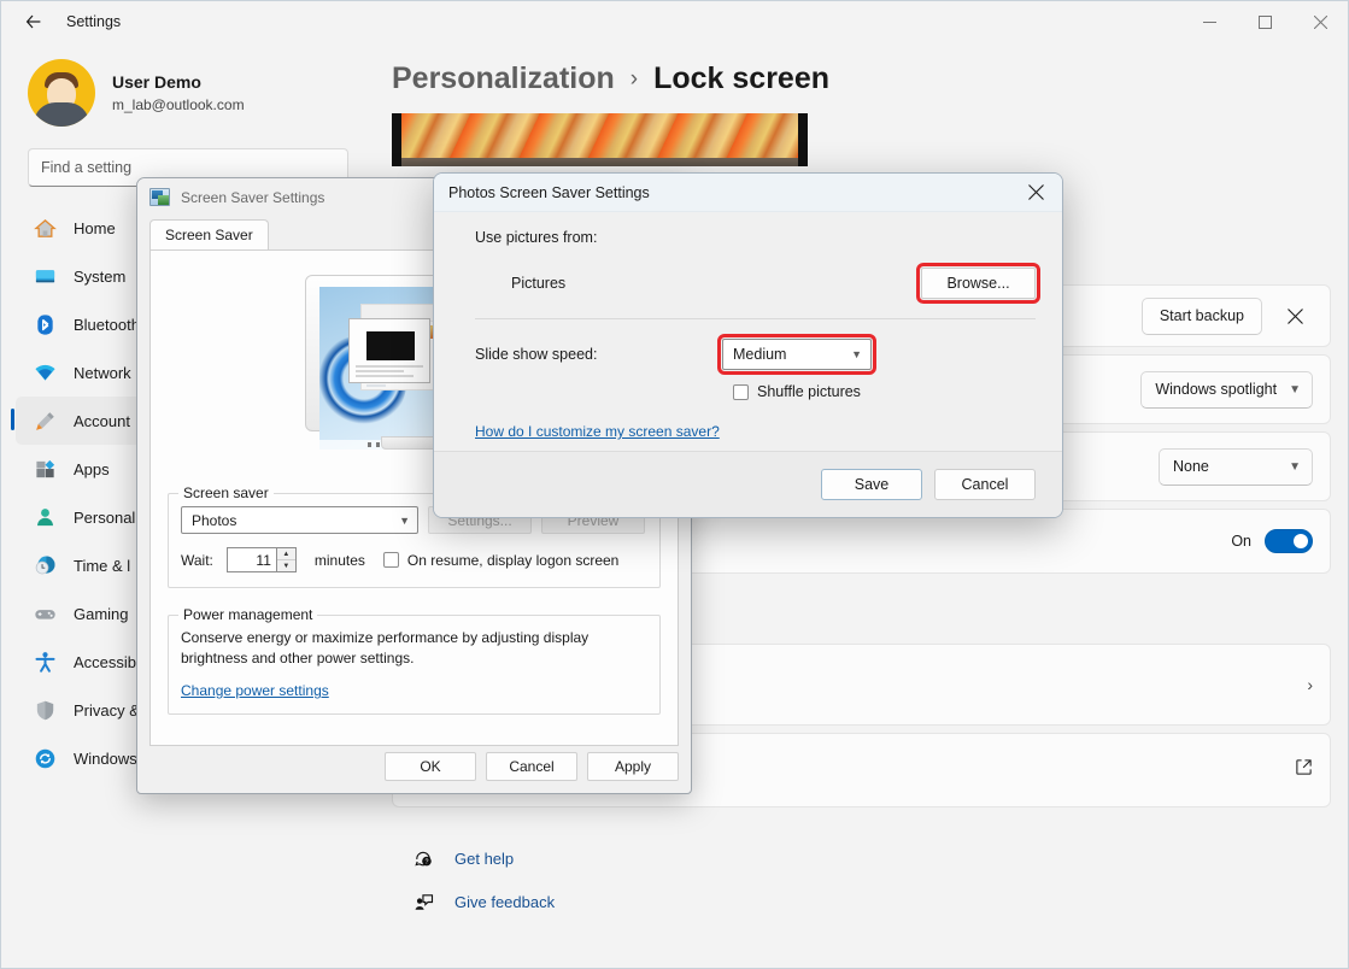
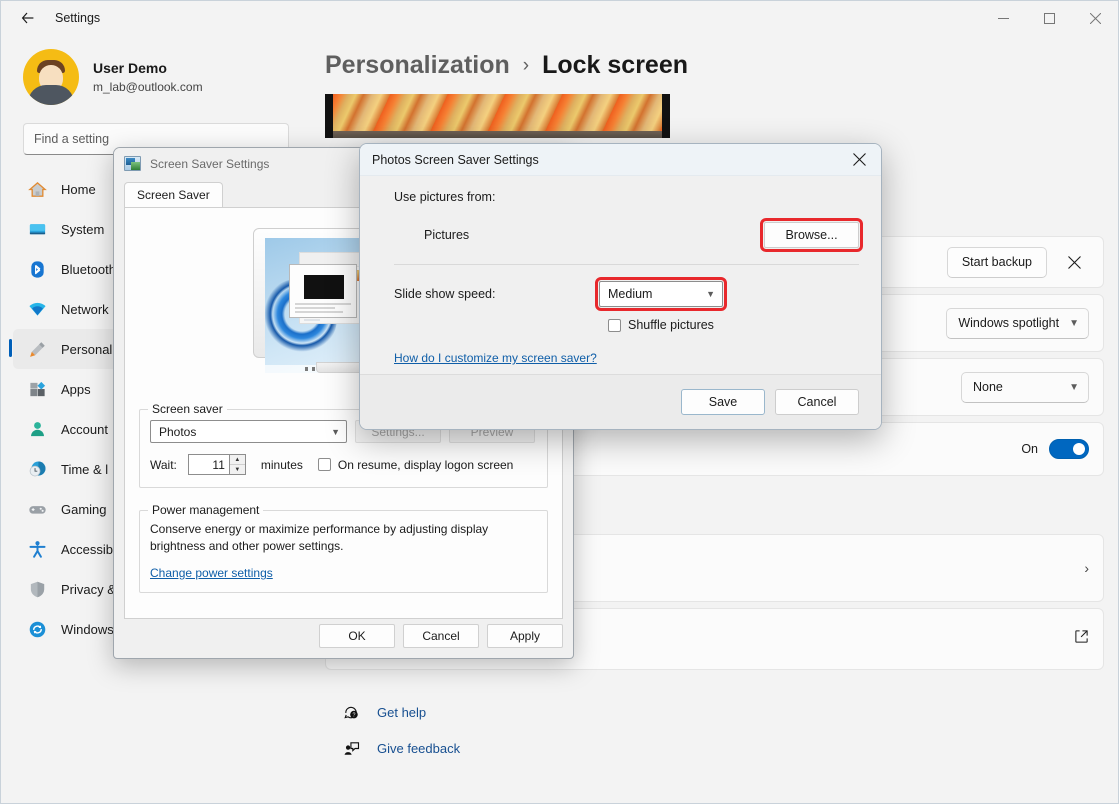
  Settings
  User Demo
  m_lab@outlook.com
  Find a setting
  Home
  System
  Bluetoot
  Network
- Account
+ Personal
  Apps
- Personal
+ Account
  Time & l
  Gaming
  Accessib
  Privacy &
  Personalization
  ›
  Lock screen
  Start backup
  Windows spotlight
  ▼
  None
  ▼
  On
  ›
  Get help
  Give feedback
  Screen Saver Settings
  Screen Saver
  Screen saver
  Photos
  ▼
  Settings...
  Preview
  Wait:
  11
  minutes
  On resume, display logon screen
  Power management
  Conserve energy or maximize performance by adjusting display brightness and other power settings.
  Change power settings
  OK
  Cancel
  Apply
  Photos Screen Saver Settings
  Use pictures from:
  Pictures
  Browse...
  Slide show speed:
  Medium
  ▼
  Shuffle pictures
  How do I customize my screen saver?
  Save
  Cancel
